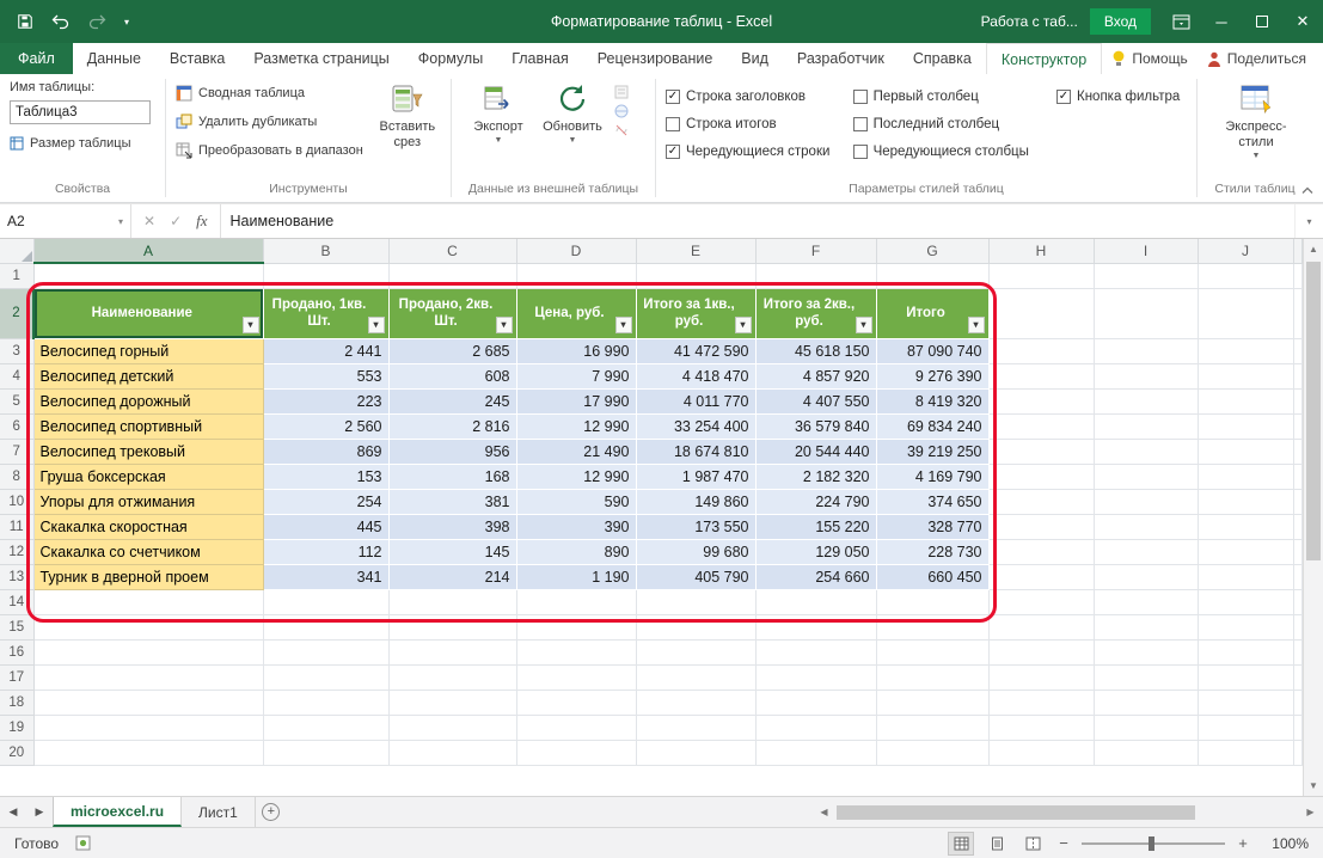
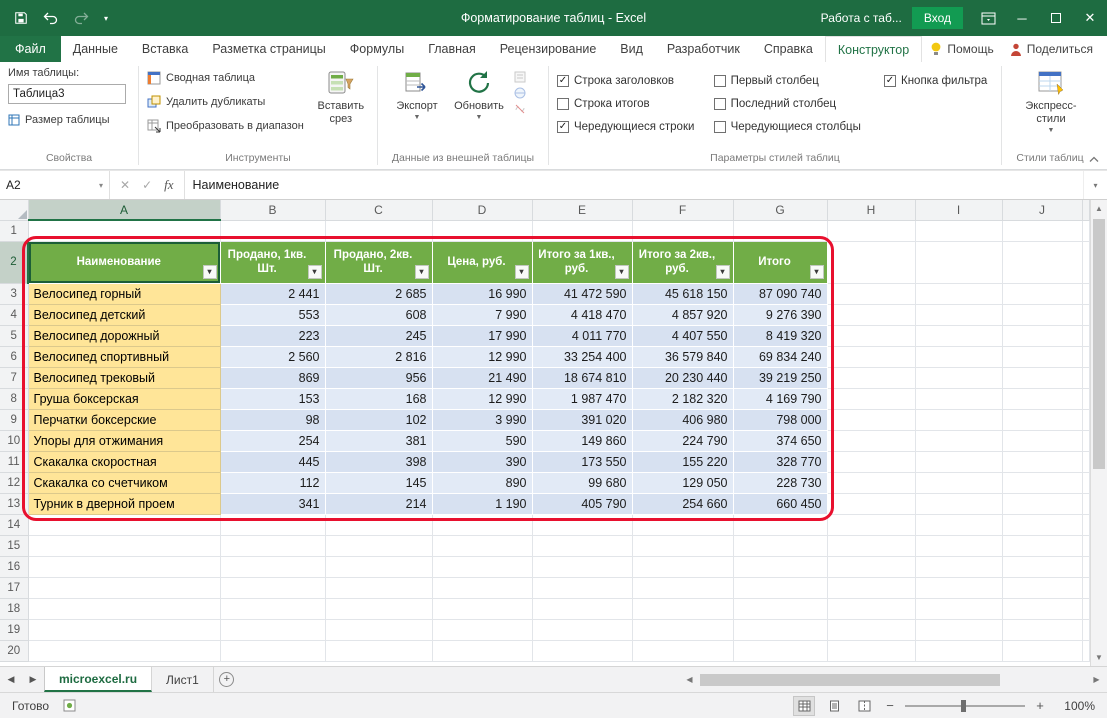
  ▾
  Форматирование таблиц - Excel
  Работа с таб...
  Вход
  ─
  ✕
  Файл
  Данные
  Вставка
  Разметка страницы
  Формулы
  Главная
  Рецензирование
  Вид
  Разработчик
  Справка
  Конструктор
  Помощь
  Поделиться
  Имя таблицы:
  Таблица3
  Размер таблицы
  Свойства
  Сводная таблица
  Удалить дубликаты
  Преобразовать в диапазон
  Вставить
  срез
  Инструменты
  Экспорт
  Обновить
  Данные из внешней таблицы
  ✓
  Строка заголовков
  Строка итогов
  ✓
  Чередующиеся строки
  Первый столбец
  Последний столбец
  Чередующиеся столбцы
  ✓
  Кнопка фильтра
  Параметры стилей таблиц
  Экспресс-
  стили
  Стили таблиц
  A2
  ▾
  ✕
  ✓
  fx
  Наименование
  ▾
  	A	B	C	D	E	F	G	H	I	J
  1
  2	Наименование▾	Продано, 1кв. Шт. ▾	Продано, 2кв. Шт. ▾	Цена, руб.▾	Итого за 1кв., руб. ▾	Итого за 2кв., руб. ▾	Итого▾
  3	Велосипед горный	2 441	2 685	16 990	41 472 590	45 618 150	87 090 740
  4	Велосипед детский	553	608	7 990	4 418 470	4 857 920	9 276 390
  5	Велосипед дорожный	223	245	17 990	4 011 770	4 407 550	8 419 320
  6	Велосипед спортивный	2 560	2 816	12 990	33 254 400	36 579 840	69 834 240
- 7	Велосипед трековый	869	956	21 490	18 674 810	20 544 440	39 219 250
+ 7	Велосипед трековый	869	956	21 490	18 674 810	20 230 440	39 219 250
  8	Груша боксерская	153	168	12 990	1 987 470	2 182 320	4 169 790
+ 9	Перчатки боксерские	98	102	3 990	391 020	406 980	798 000
  10	Упоры для отжимания	254	381	590	149 860	224 790	374 650
  11	Скакалка скоростная	445	398	390	173 550	155 220	328 770
  12	Скакалка со счетчиком	112	145	890	99 680	129 050	228 730
  13	Турник в дверной проем	341	214	1 190	405 790	254 660	660 450
  14
  15
  16
  17
  18
  19
  20
  ▲
  ▼
  ◀
  ▶
  microexcel.ru
  Лист1
  +
  ◀
  ▶
  Готово
  −
  +
  100%
